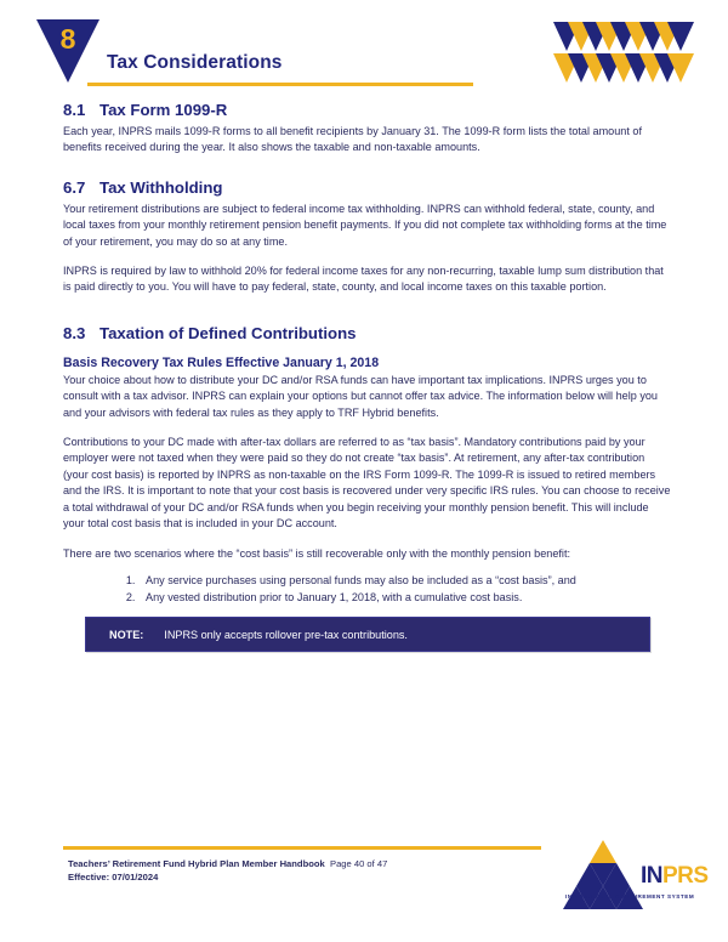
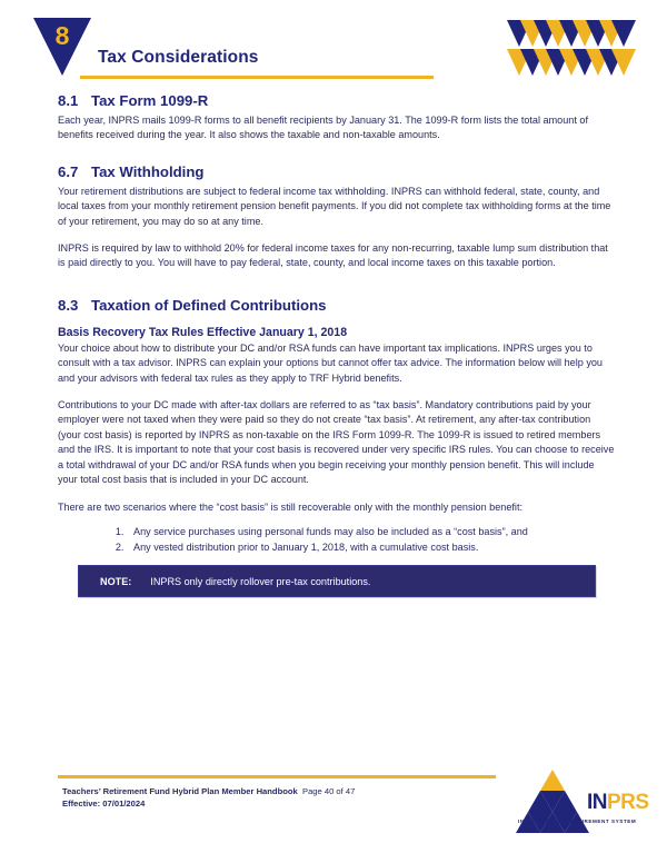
  8
  Tax Considerations
  8.1 Tax Form 1099-R
  Each year, INPRS mails 1099-R forms to all benefit recipients by January 31. The 1099-R form lists the total amount of benefits received during the year. It also shows the taxable and non-taxable amounts.
  6.7 Tax Withholding
  Your retirement distributions are subject to federal income tax withholding. INPRS can withhold federal, state, county, and local taxes from your monthly retirement pension benefit payments. If you did not complete tax withholding forms at the time of your retirement, you may do so at any time.
  INPRS is required by law to withhold 20% for federal income taxes for any non-recurring, taxable lump sum distribution that is paid directly to you. You will have to pay federal, state, county, and local income taxes on this taxable portion.
  8.3 Taxation of Defined Contributions
  Basis Recovery Tax Rules Effective January 1, 2018
  Your choice about how to distribute your DC and/or RSA funds can have important tax implications. INPRS urges you to consult with a tax advisor. INPRS can explain your options but cannot offer tax advice. The information below will help you and your advisors with federal tax rules as they apply to TRF Hybrid benefits.
  Contributions to your DC made with after-tax dollars are referred to as “tax basis”. Mandatory contributions paid by your employer were not taxed when they were paid so they do not create “tax basis”. At retirement, any after-tax contribution (your cost basis) is reported by INPRS as non-taxable on the IRS Form 1099-R. The 1099-R is issued to retired members and the IRS. It is important to note that your cost basis is recovered under very specific IRS rules. You can choose to receive a total withdrawal of your DC and/or RSA funds when you begin receiving your monthly pension benefit. This will include your total cost basis that is included in your DC account.
  There are two scenarios where the “cost basis” is still recoverable only with the monthly pension benefit:
  Any service purchases using personal funds may also be included as a “cost basis”, and
  Any vested distribution prior to January 1, 2018, with a cumulative cost basis.
  NOTE:
- INPRS only accepts rollover pre-tax contributions.
+ INPRS only directly rollover pre-tax contributions.
  Teachers’ Retirement Fund Hybrid Plan Member Handbook
  Effective: 07/01/2024
  Page 40 of 47
  INPRS
